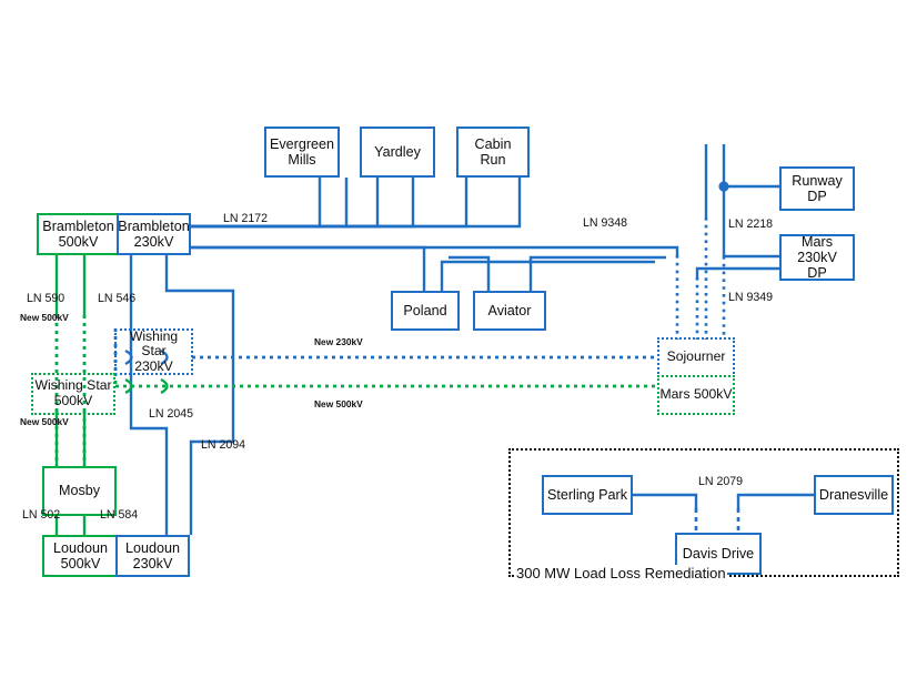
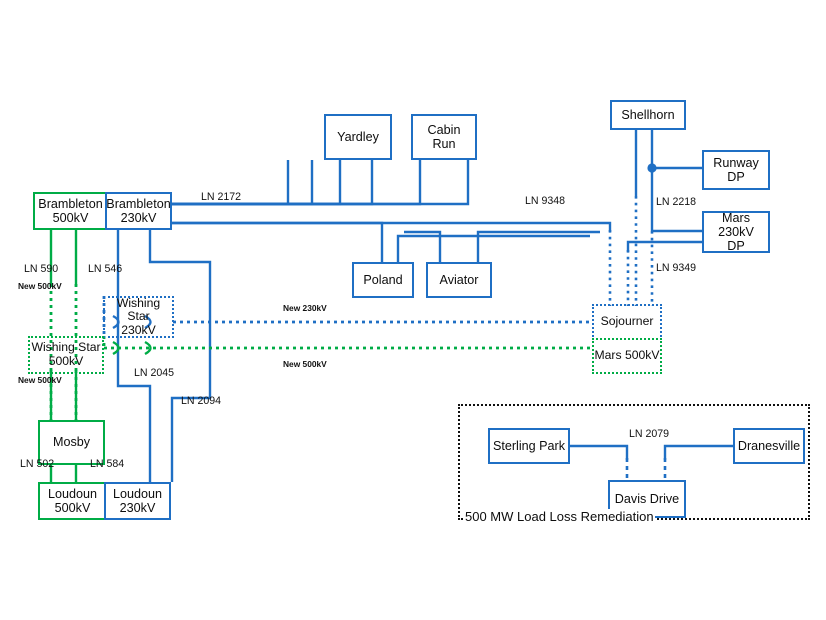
  Brambleton
  500kV
  Brambleton
  230kV
- Evergreen
- Mills
  Yardley
  Cabin
  Run
+ Shellhorn
  Runway
  DP
  Mars 230kV
  DP
  Poland
  Aviator
  Wishing Star
  230kV
  Wishing Star
  500kV
  Sojourner
  Mars 500kV
  Mosby
  Loudoun
  500kV
  Loudoun
  230kV
- 300 MW Load Loss Remediation
+ 500 MW Load Loss Remediation
  Sterling Park
  Davis Drive
  Dranesville
  LN 2172
  LN 9348
  LN 2218
  LN 9349
  LN 590
  LN 546
  LN 2045
  LN 2094
  LN 502
  LN 584
  LN 2079
  New 500kV
  New 500kV
  New 230kV
  New 500kV
